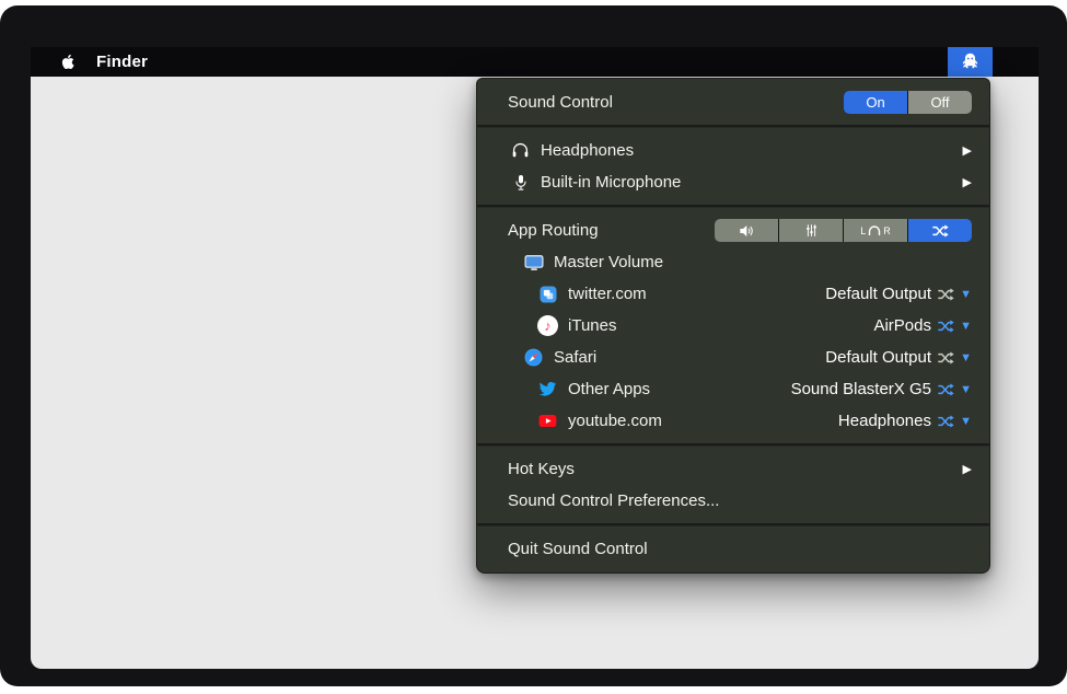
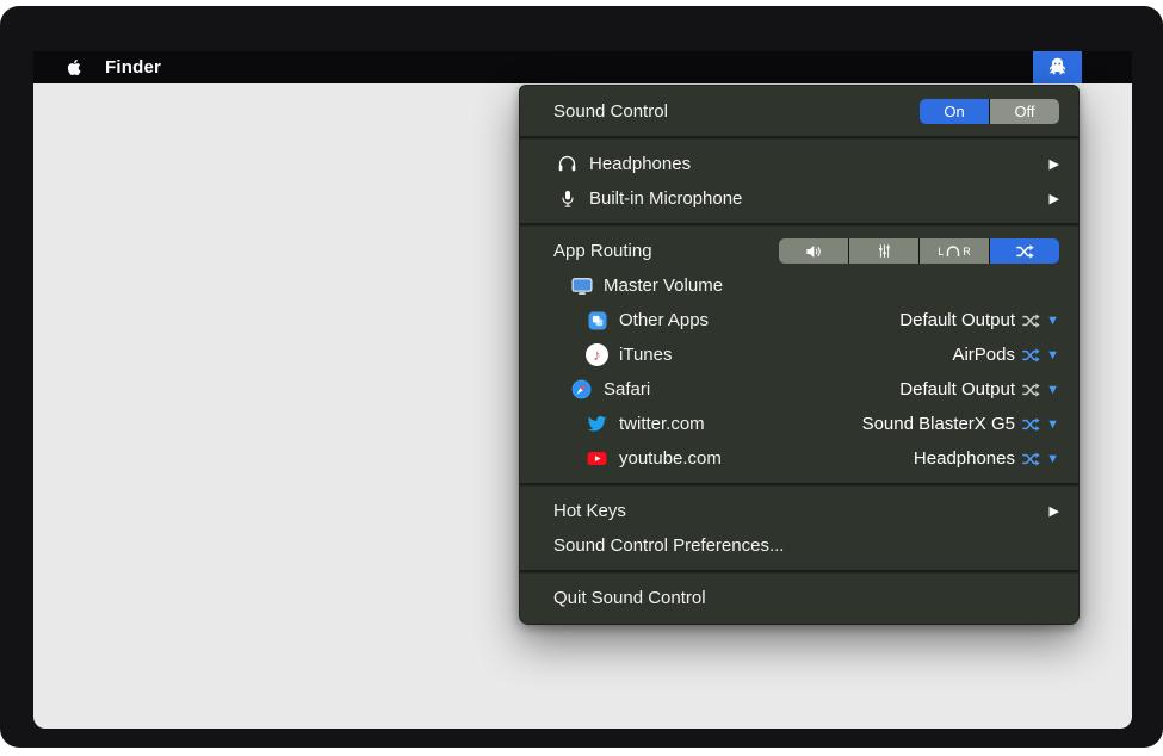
  Finder
  Sound Control
  On
  Off
  Headphones
  ▶
  Built-in Microphone
  ▶
  App Routing
  L
  R
  Master Volume
- twitter.com
+ Other Apps
  Default Output
  ▼
  ♪
  iTunes
  AirPods
  ▼
  Safari
  Default Output
  ▼
- Other Apps
+ twitter.com
  Sound BlasterX G5
  ▼
  youtube.com
  Headphones
  ▼
  Hot Keys
  ▶
  Sound Control Preferences...
  Quit Sound Control
